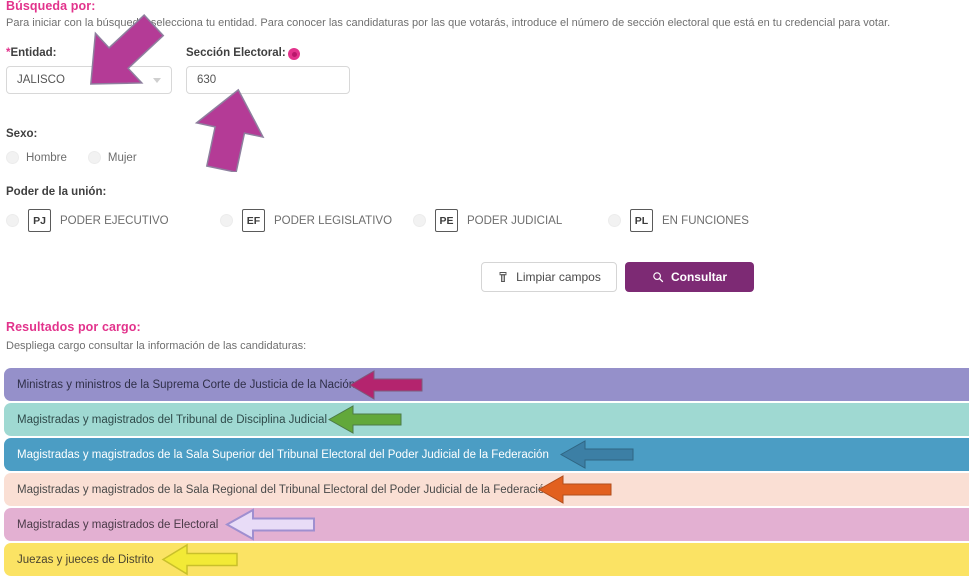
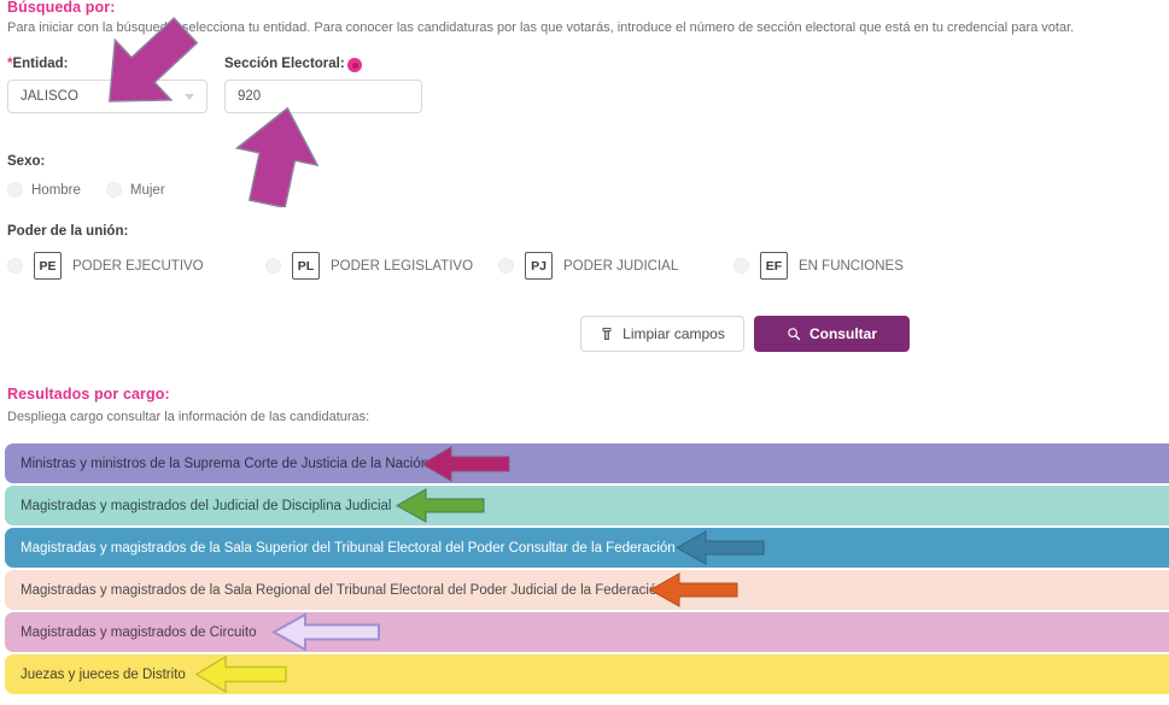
  Búsqueda por:
  Para iniciar con la búsque selecciona tu entidad. Para conocer las candidaturas por las que votarás, introduce el número de sección electoral que está en tu credencial para votar.
  *Entidad:
  JALISCO
  Sección Electoral:
- 630
+ 920
  Sexo:
  Hombre
  Mujer
  Poder de la unión:
- PJ
+ PE
  PODER EJECUTIVO
- EF
+ PL
  PODER LEGISLATIVO
- PE
+ PJ
  PODER JUDICIAL
- PL
+ EF
  EN FUNCIONES
  Limpiar campos
  Consultar
  Resultados por cargo:
  Despliega cargo consultar la información de las candidaturas:
  Ministras y ministros de la Suprema Corte de Justicia de la Nació
- Magistradas y magistrados del Tribunal de Disciplina Judicial
+ Magistradas y magistrados del Judicial de Disciplina Judicial
- Magistradas y magistrados de la Sala Superior del Tribunal Electoral del Poder Judicial de la Federación
+ Magistradas y magistrados de la Sala Superior del Tribunal Electoral del Poder Consultar de la Federación
  Magistradas y magistrados de la Sala Regional del Tribunal Electoral del Poder Judicial de la Federaci
- Magistradas y magistrados de Electoral
+ Magistradas y magistrados de Circuito
  Juezas y jueces de Distrito
